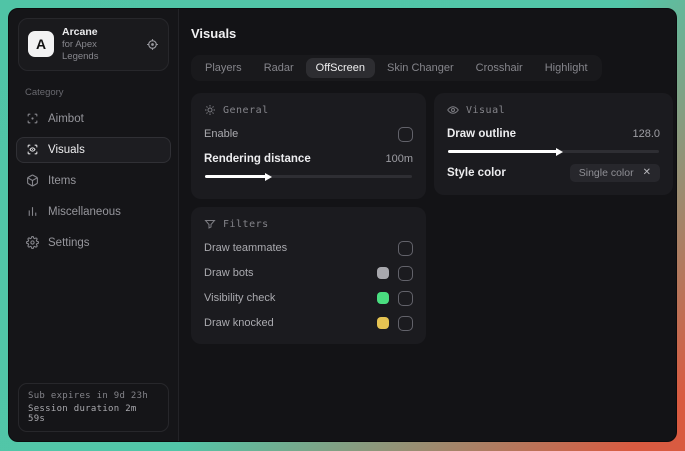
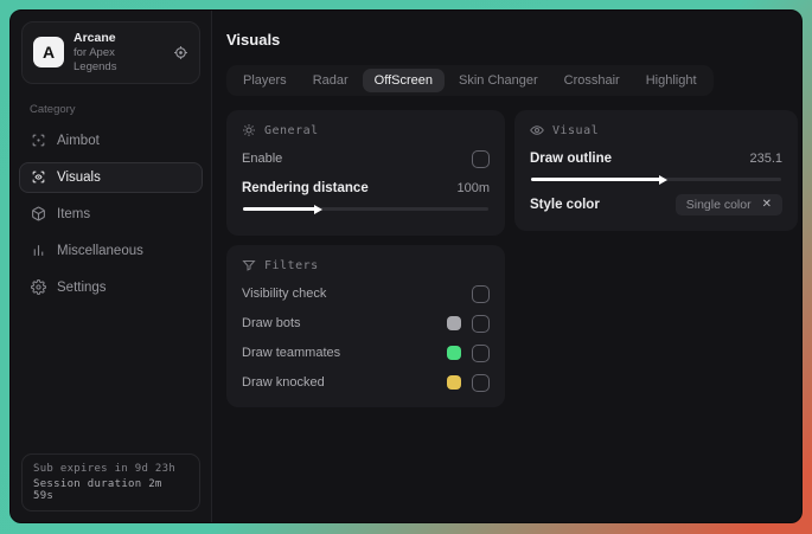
  A
  Arcane
  for Apex Legends
  Category
  Aimbot
  Visuals
  Items
  Miscellaneous
  Settings
  Sub expires in 9d 23h
  Session duration 2m 59s
  Visuals
  Players
  Radar
  OffScreen
  Skin Changer
  Crosshair
  Highlight
  General
  Enable
  Rendering distance
  100m
  Filters
- Draw teammates
+ Visibility check
  Draw bots
- Visibility check
+ Draw teammates
  Draw knocked
  Visual
  Draw outline
- 128.0
+ 235.1
  Style color
  Single color
  ✕
